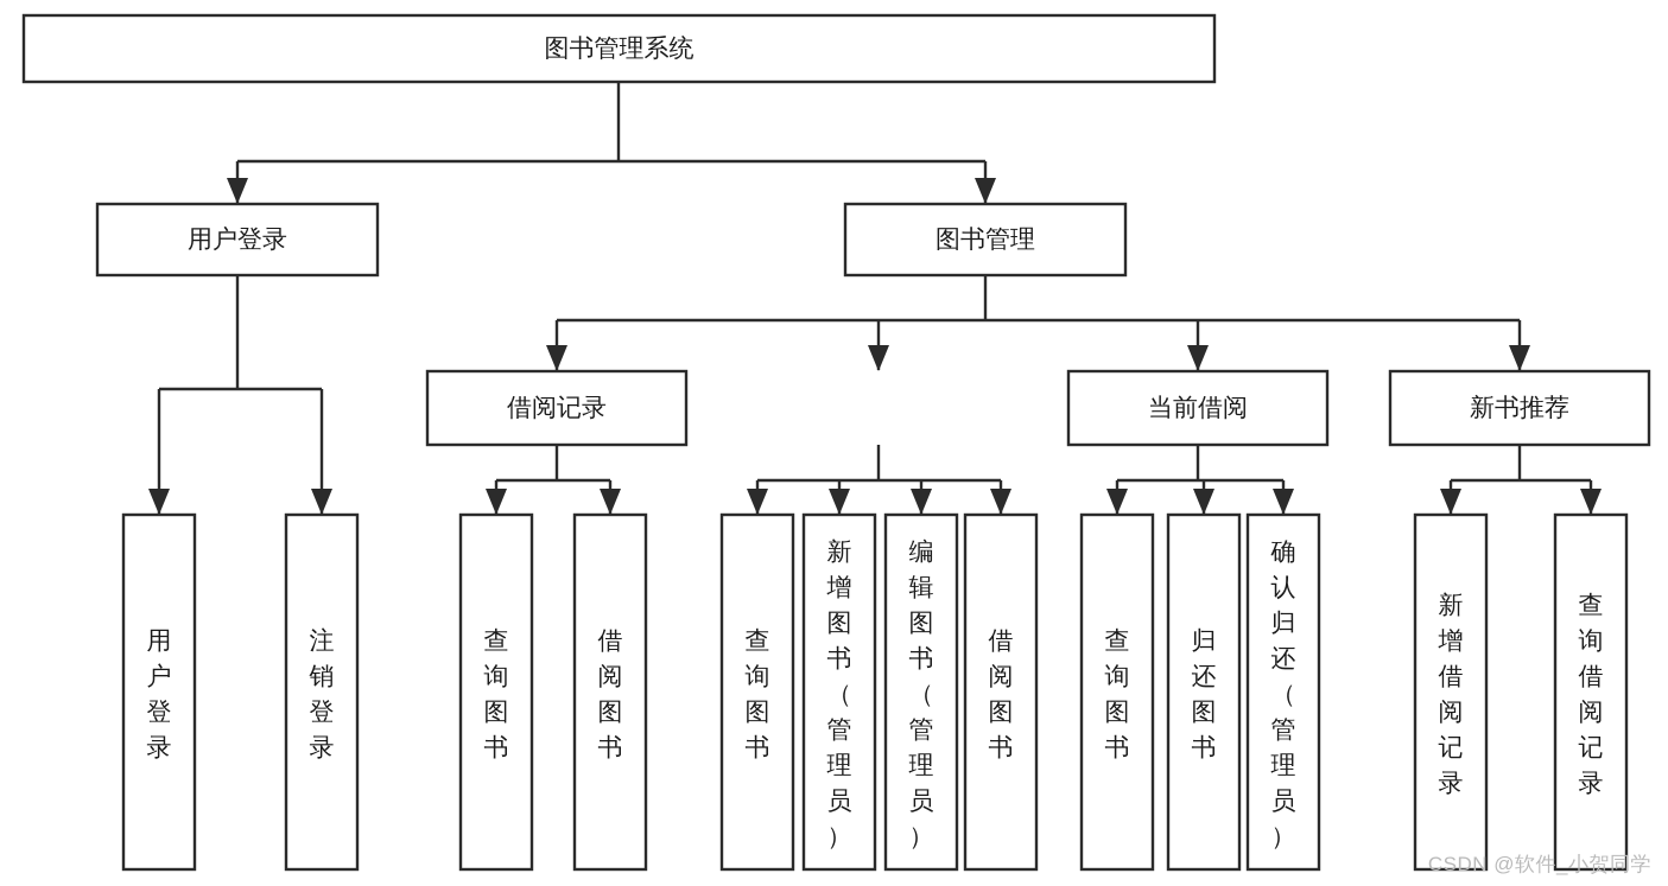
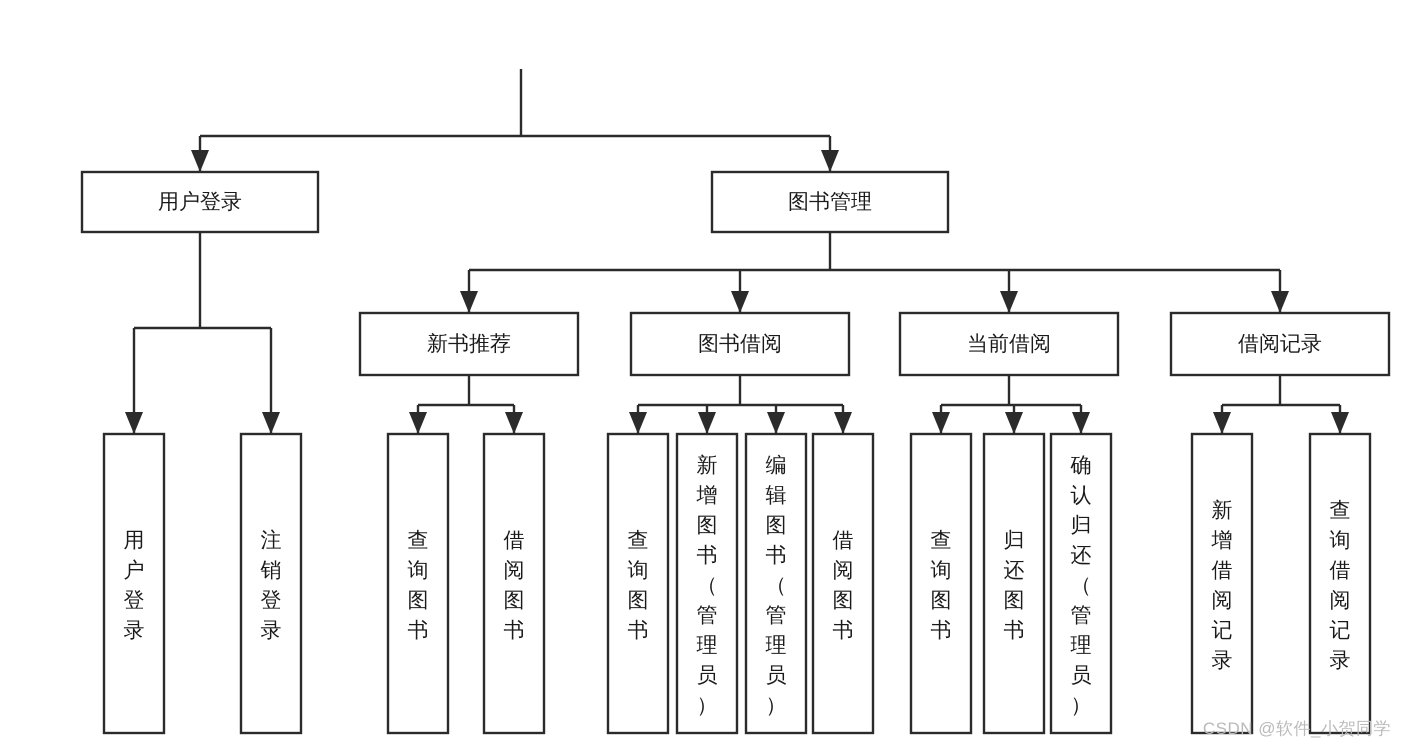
- 图书管理系统
  用户登录
  图书管理
- 借阅记录
+ 新书推荐
+ 图书借阅
  当前借阅
- 新书推荐
+ 借阅记录
  用户登录
  注销登录
  查询图书
  借阅图书
  查询图书
  新增图书（管理员）
  编辑图书（管理员）
  借阅图书
  查询图书
  归还图书
  确认归还（管理员）
  新增借阅记录
  查询借阅记录
  CSDN @软件_小贺同学
